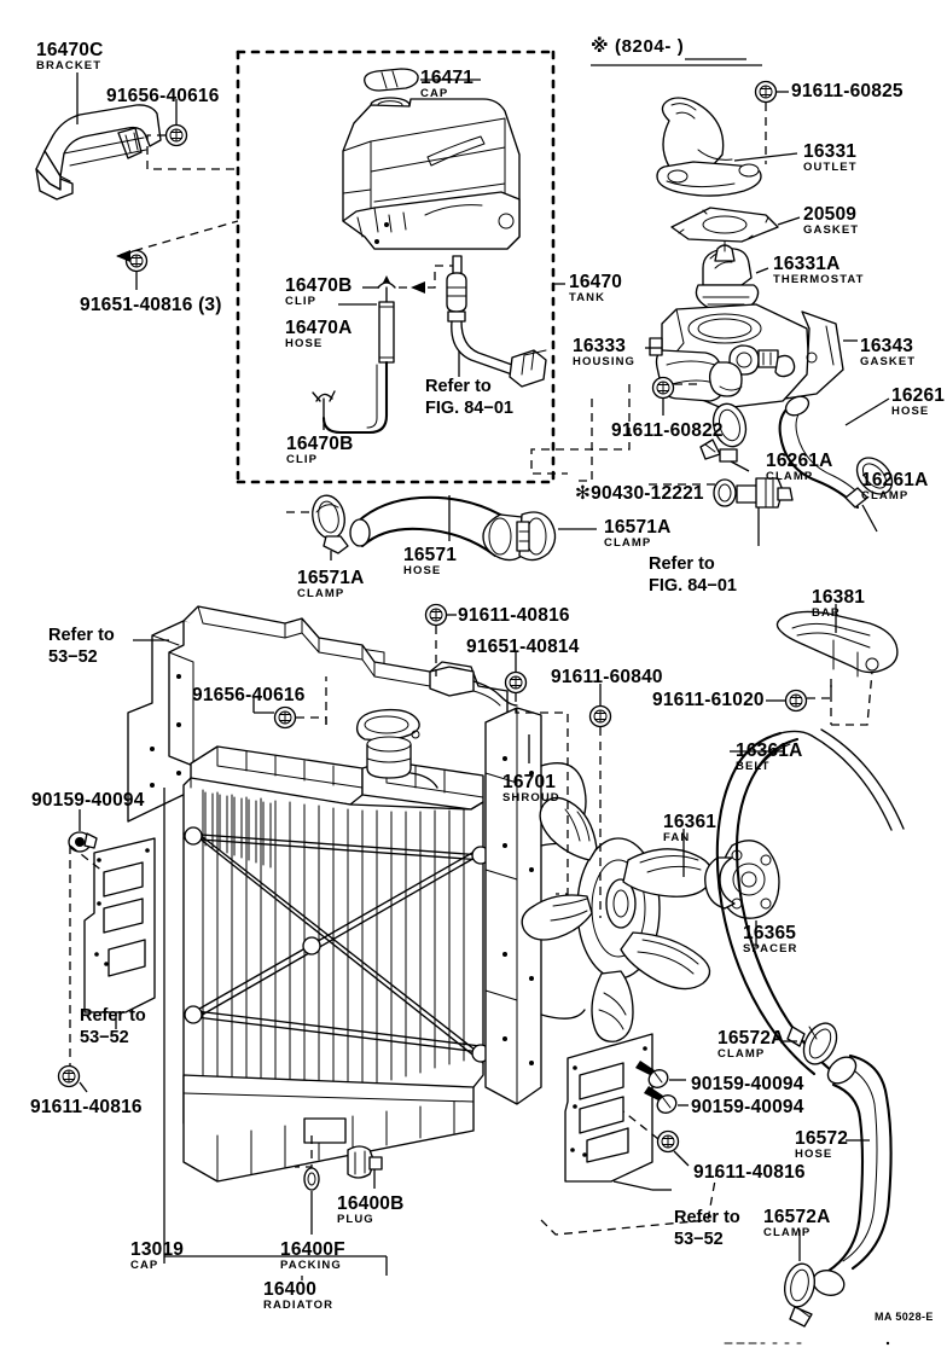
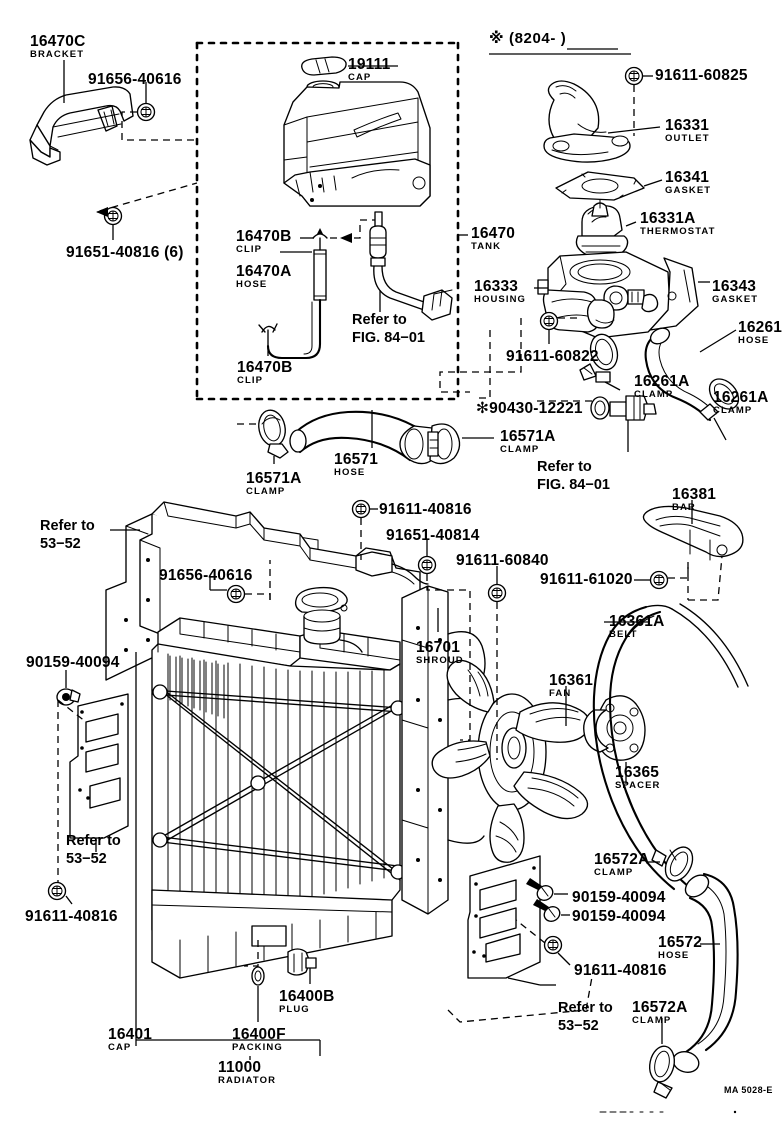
  ※ (8204- )
  MA 5028-E
  16470C
  BRACKET
  91656-40616
- 91651-40816 (3)
+ 91651-40816 (6)
- 16471
+ 19111
  CAP
  16470B
  CLIP
  16470A
  HOSE
  16470B
  CLIP
  Refer to
  FIG. 84−01
  16470
  TANK
  91611-60825
  16331
  OUTLET
- 20509
+ 16341
  GASKET
  16331A
  THERMOSTAT
  16333
  HOUSING
  16343
  GASKET
  91611-60822
  16261
  HOSE
  16261A
  CLAMP
  16261A
  CLAMP
  ✻90430-12221
  Refer to
  FIG. 84−01
  16571A
  CLAMP
  16571
  HOSE
  16571A
  CLAMP
  91611-40816
  91651-40814
  91611-60840
  91611-61020
  16381
  BAR
  16361A
  BELT
  16361
  FAN
  16365
  SPACER
  Refer to
  53−52
  91656-40616
  16701
  SHROUD
  90159-40094
  Refer to
  53−52
  91611-40816
  16400B
  PLUG
- 13019
+ 16401
  CAP
  16400F
  PACKING
- 16400
+ 11000
  RADIATOR
  16572A
  CLAMP
  90159-40094
  90159-40094
  16572
  HOSE
  91611-40816
  Refer to
  53−52
  16572A
  CLAMP
